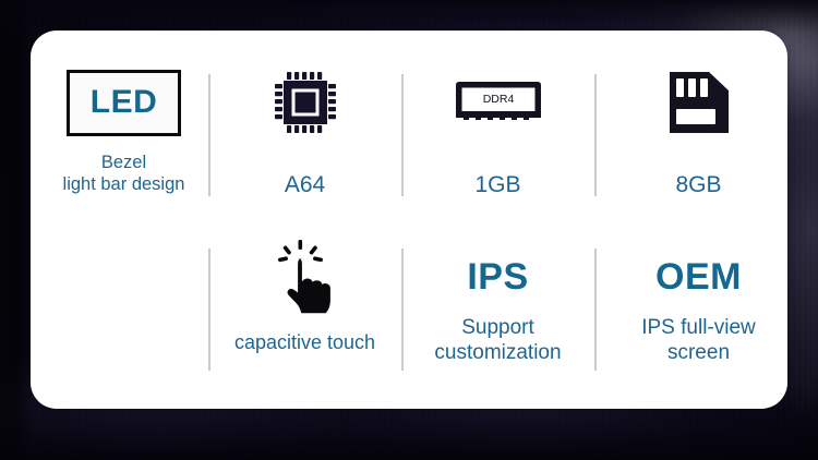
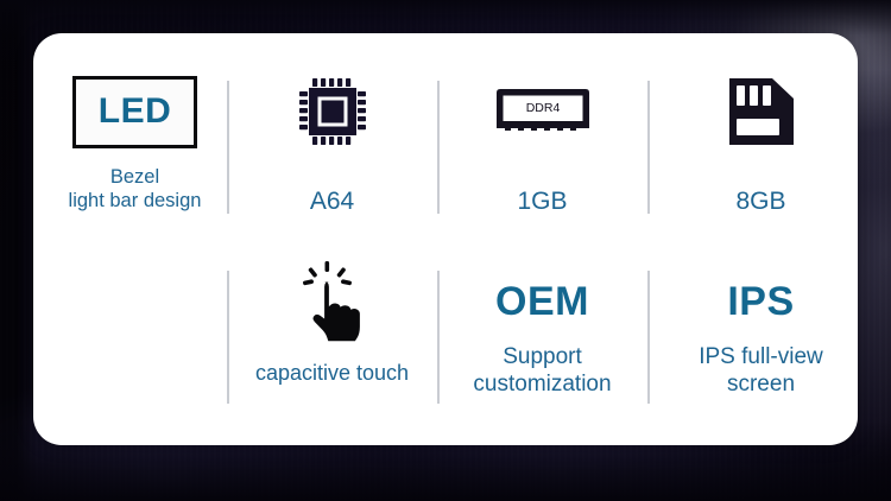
  LED
  Bezel
  light bar design
  A64
  DDR4
  1GB
  8GB
  capacitive touch
- IPS
+ OEM
  Support
  customization
- OEM
+ IPS
  IPS full-view
  screen
